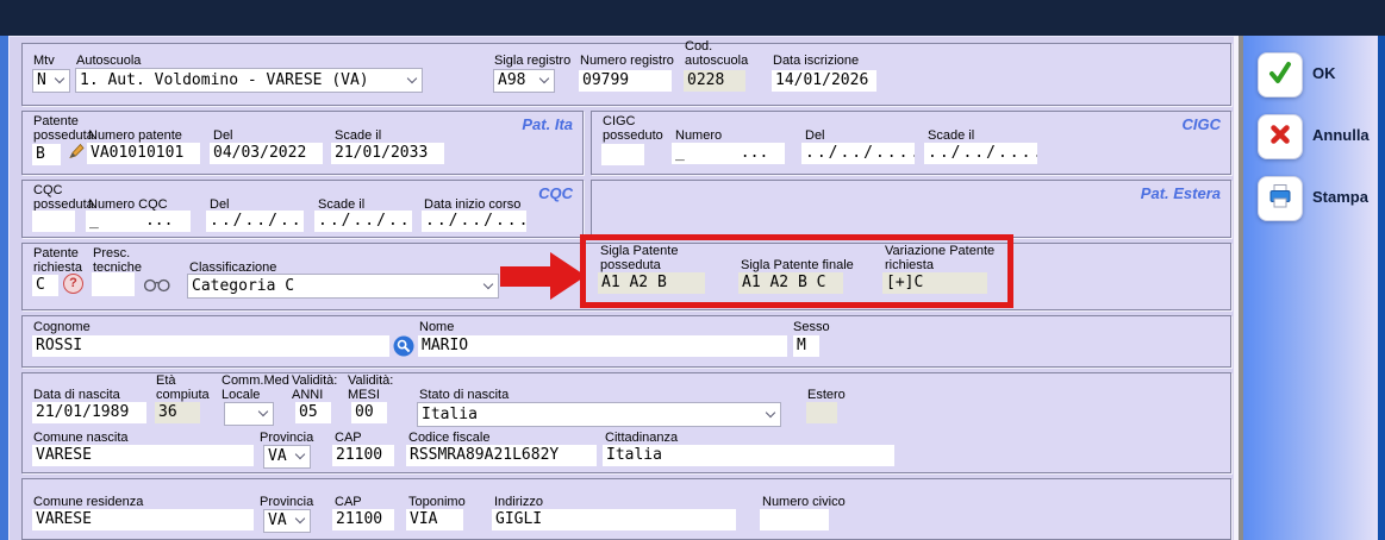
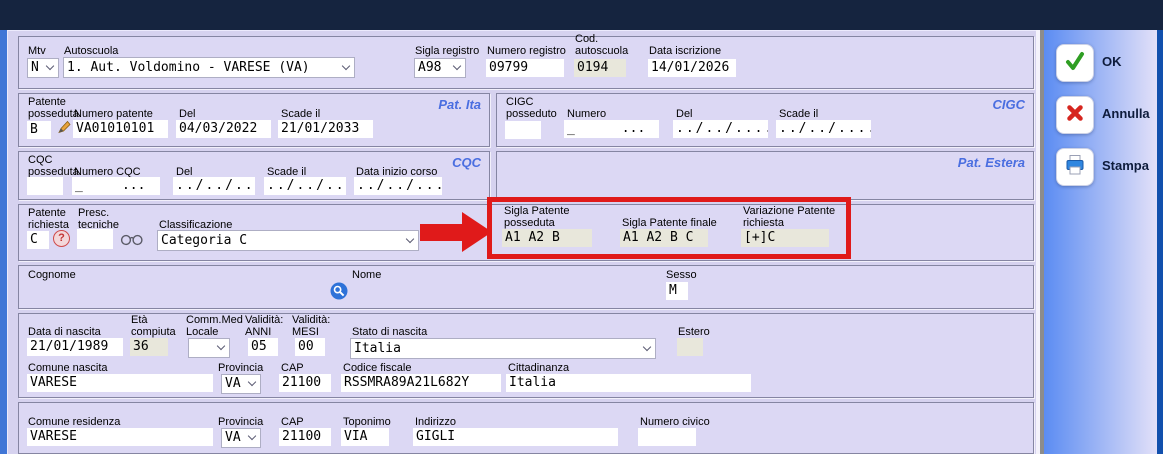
  Mtv
  N
  Autoscuola
  1. Aut. Voldomino - VARESE (VA)
  Sigla registro
  A98
  Numero registro
  09799
  Cod. autoscuola
- 0228
+ 0194
  Data iscrizione
  14/01/2026
  Pat. Ita
  Patente posseduta
  B
  Numero patente
  VA01010101
  Del
  04/03/2022
  Scade il
  21/01/2033
  CIGC
  CIGC posseduto
  Numero
  _ ...
  Del
  ../../...
  Scade il
  ../../...
  CQC
  CQC posseduta
  Numero CQC
  _ ...
  Del
  ../../..
  Scade il
  ../../..
  Data inizio corso
  ../../...
  Pat. Estera
  Patente richiesta
  C
  ?
  Presc. tecniche
  Classificazione
  Categoria C
  Sigla Patente posseduta
  A1 A2 B
  Sigla Patente finale
  A1 A2 B C
  Variazione Patente richiesta
  [+]C
  Cognome
- ROSSI
  Nome
- MARIO
  Sesso
  M
  Data di nascita
  21/01/1989
  Età compiuta
  36
  Comm.Med Locale
  Validità: ANNI
  05
  Validità: MESI
  00
  Stato di nascita
  Italia
  Estero
  Comune nascita
  VARESE
  Provincia
  VA
  CAP
  21100
  Codice fiscale
  RSSMRA89A21L682Y
  Cittadinanza
  Italia
  Comune residenza
  VARESE
  Provincia
  VA
  CAP
  21100
  Toponimo
  VIA
  Indirizzo
  GIGLI
  Numero civico
  OK
  Annulla
  Stampa
